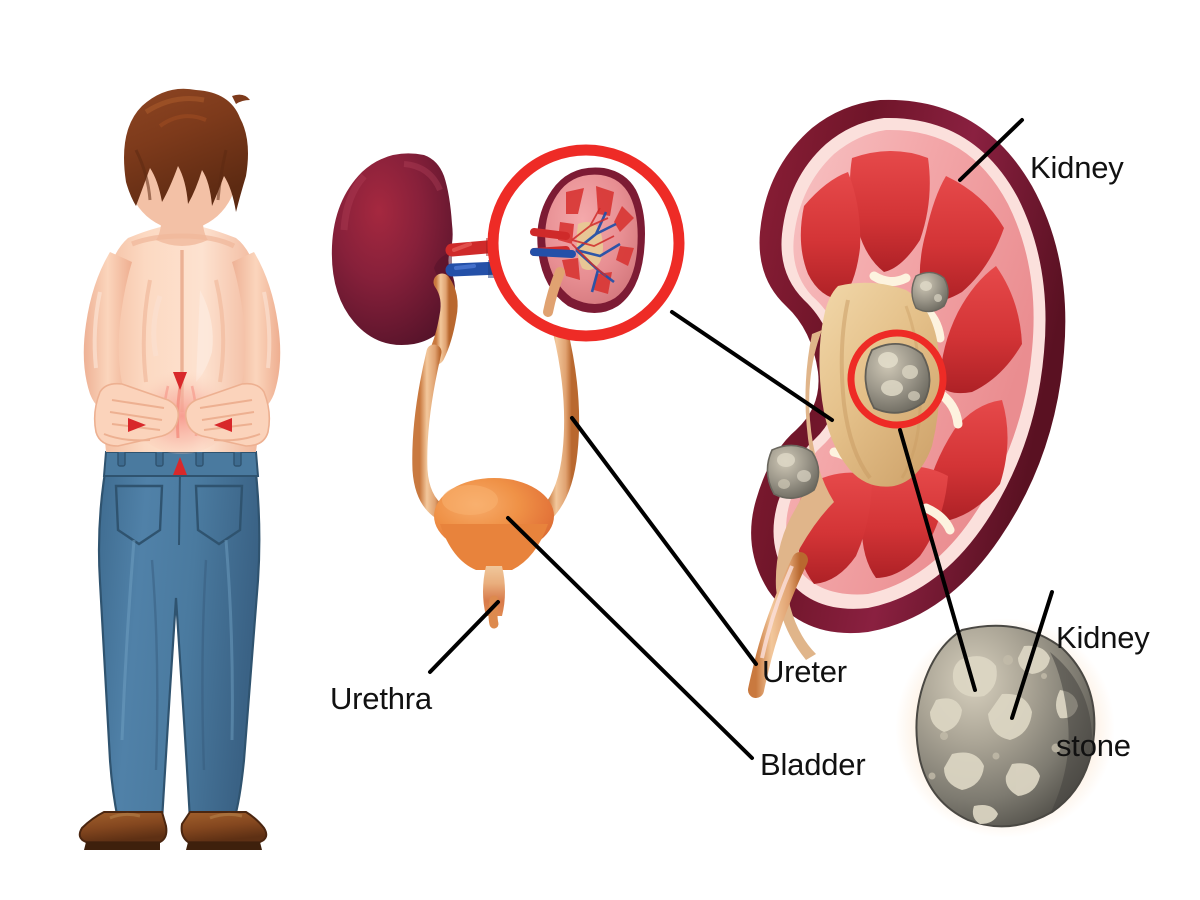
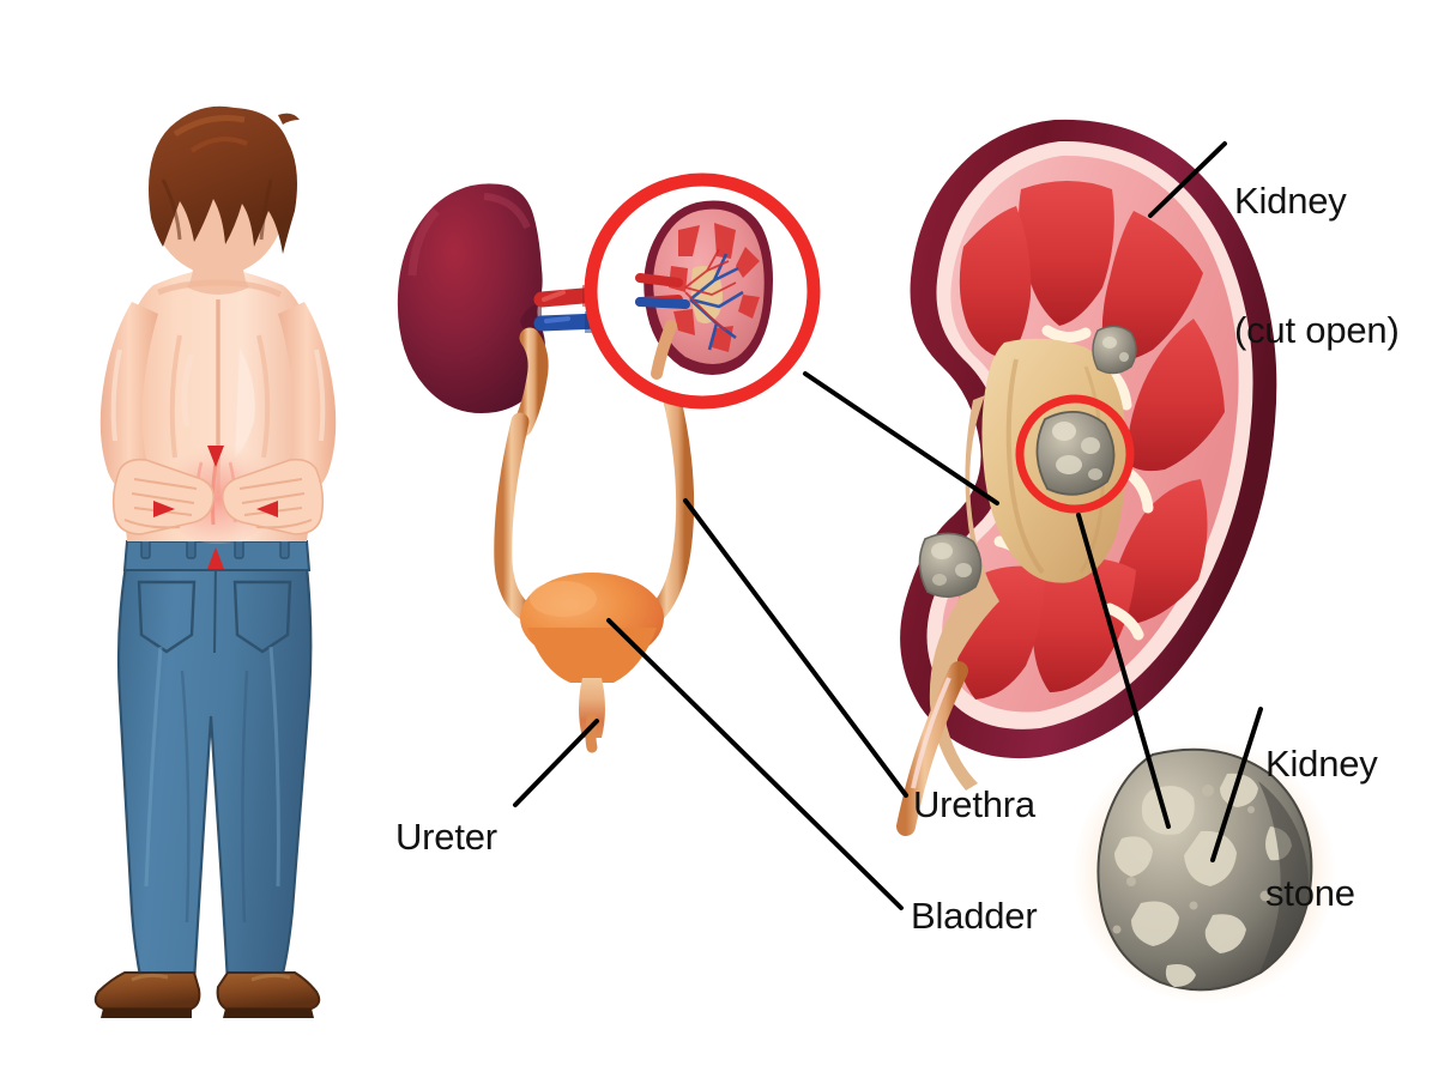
  Kidney
+ (cut open)
  Kidney
  stone
- Ureter
+ Urethra
  Bladder
- Urethra
+ Ureter
